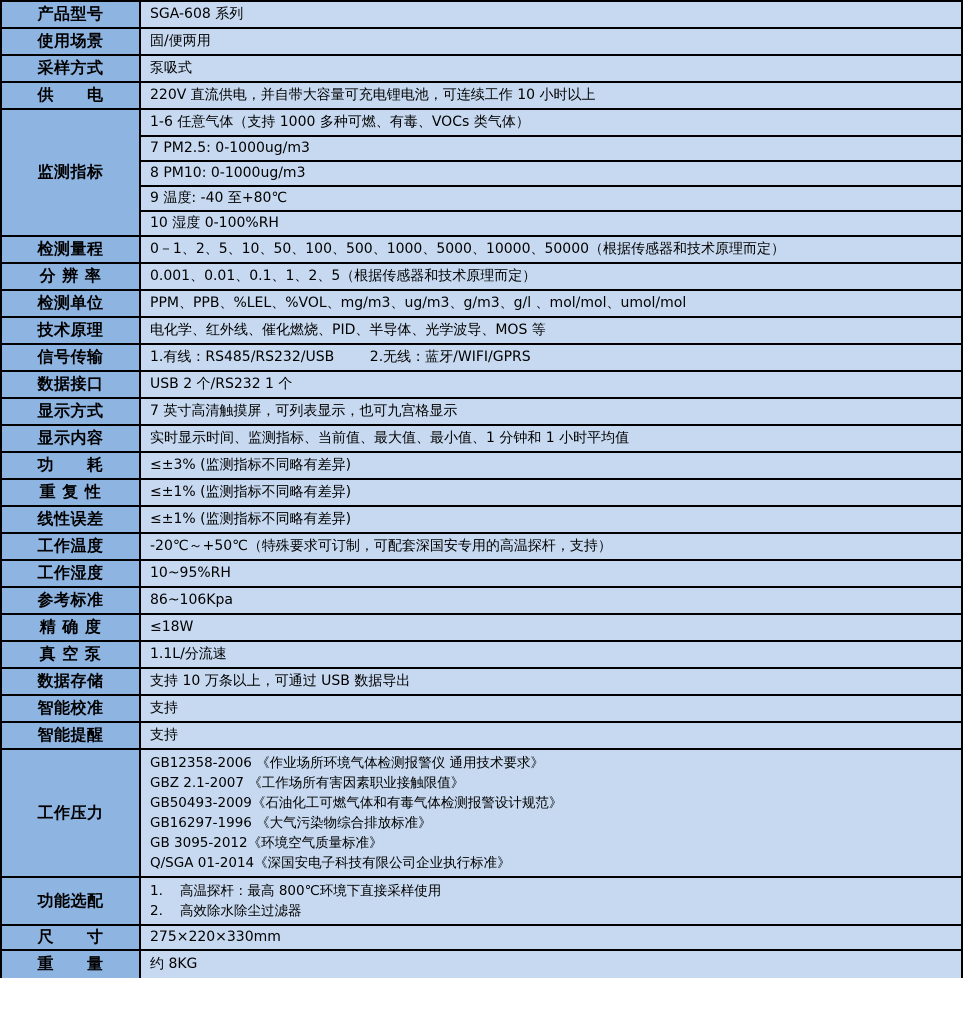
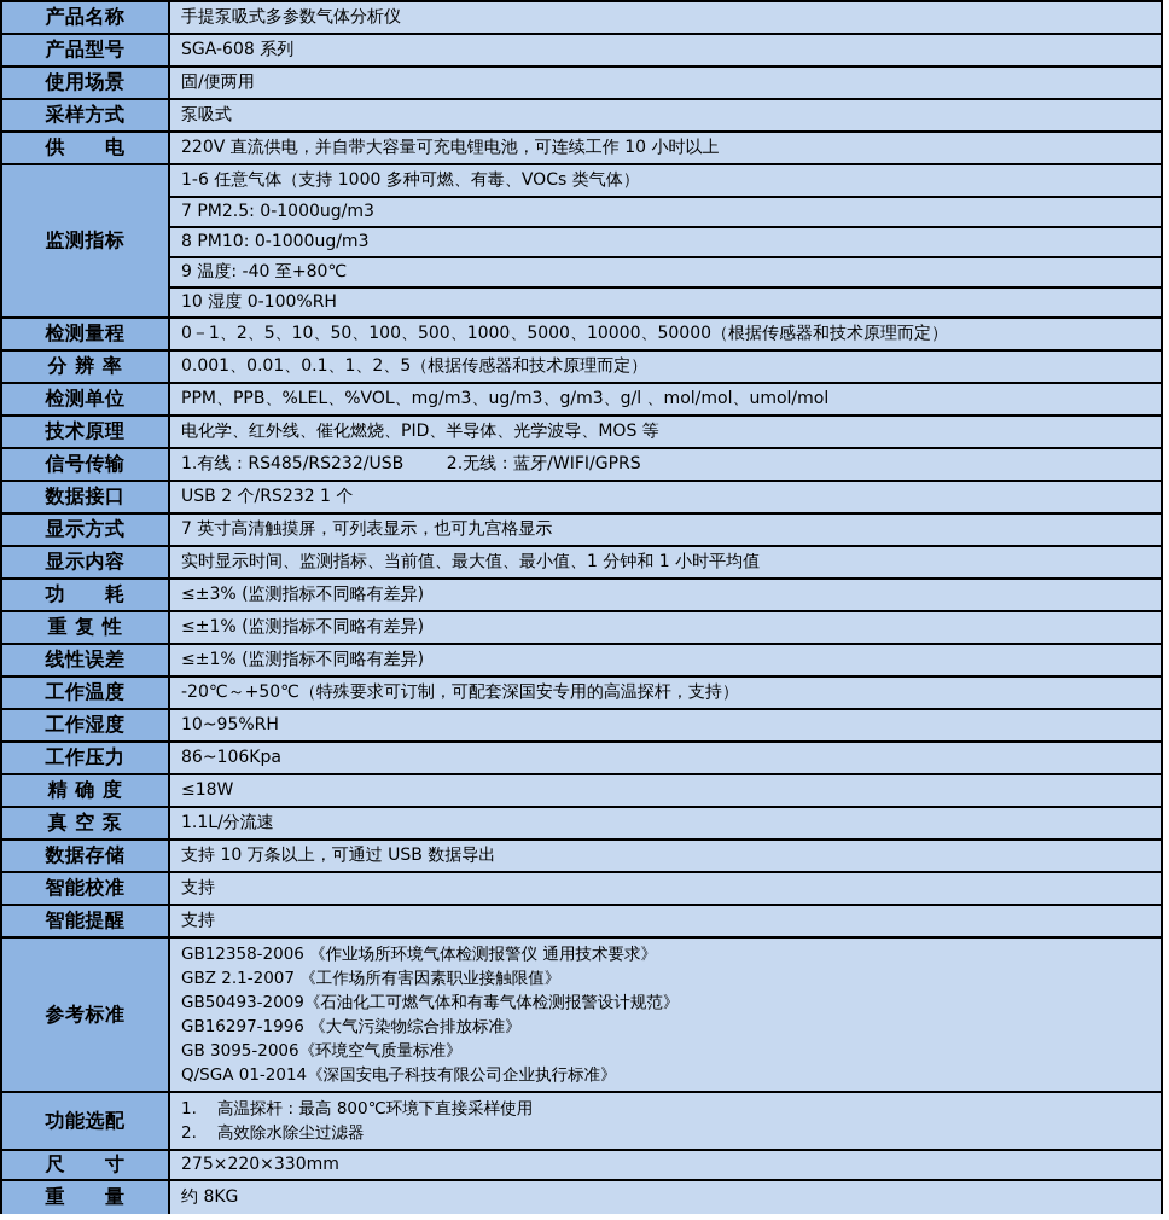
+ 产品名称
+ 手提泵吸式多参数气体分析仪
  产品型号
  SGA-608 系列
  使用场景
  固/便两用
  采样方式
  泵吸式
  供 电
  220V 直流供电，并自带大容量可充电锂电池，可连续工作 10 小时以上
  监测指标
  1-6 任意气体（支持 1000 多种可燃、有毒、VOCs 类气体）
  7 PM2.5: 0-1000ug/m3
  8 PM10: 0-1000ug/m3
  9 温度: -40 至+80℃
  10 湿度 0-100%RH
  检测量程
  0－1、2、5、10、50、100、500、1000、5000、10000、50000（根据传感器和技术原理而定）
  分 辨 率
  0.001、0.01、0.1、1、2、5（根据传感器和技术原理而定）
  检测单位
  PPM、PPB、%LEL、%VOL、mg/m3、ug/m3、g/m3、g/l 、mol/mol、umol/mol
  技术原理
  电化学、红外线、催化燃烧、PID、半导体、光学波导、MOS 等
  信号传输
  1.有线：RS485/RS232/USB 2.无线：蓝牙/WIFI/GPRS
  数据接口
  USB 2 个/RS232 1 个
  显示方式
  7 英寸高清触摸屏，可列表显示，也可九宫格显示
  显示内容
  实时显示时间、监测指标、当前值、最大值、最小值、1 分钟和 1 小时平均值
  功 耗
  ≤±3% (监测指标不同略有差异)
  重 复 性
  ≤±1% (监测指标不同略有差异)
  线性误差
  ≤±1% (监测指标不同略有差异)
  工作温度
  -20℃～+50℃（特殊要求可订制，可配套深国安专用的高温探杆，支持）
  工作湿度
  10~95%RH
- 参考标准
+ 工作压力
  86~106Kpa
  精 确 度
  ≤18W
  真 空 泵
  1.1L/分流速
  数据存储
  支持 10 万条以上，可通过 USB 数据导出
  智能校准
  支持
  智能提醒
  支持
- 工作压力
+ 参考标准
  GB12358-2006 《作业场所环境气体检测报警仪 通用技术要求》
  GBZ 2.1-2007 《工作场所有害因素职业接触限值》
  GB50493-2009《石油化工可燃气体和有毒气体检测报警设计规范》
  GB16297-1996 《大气污染物综合排放标准》
- GB 3095-2012《环境空气质量标准》
+ GB 3095-2006《环境空气质量标准》
  Q/SGA 01-2014《深国安电子科技有限公司企业执行标准》
  功能选配
  1. 高温探杆：最高 800℃环境下直接采样使用
  2. 高效除水除尘过滤器
  尺 寸
  275×220×330mm
  重 量
  约 8KG
